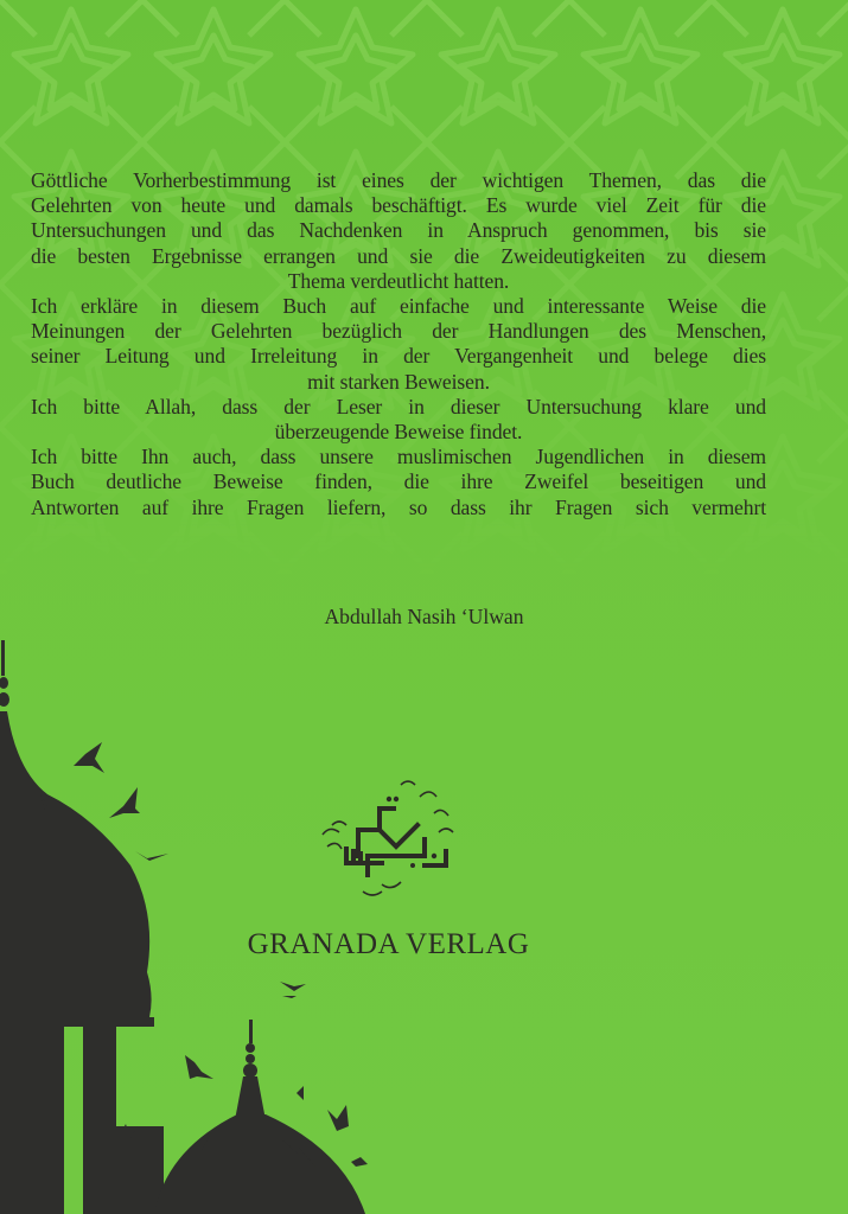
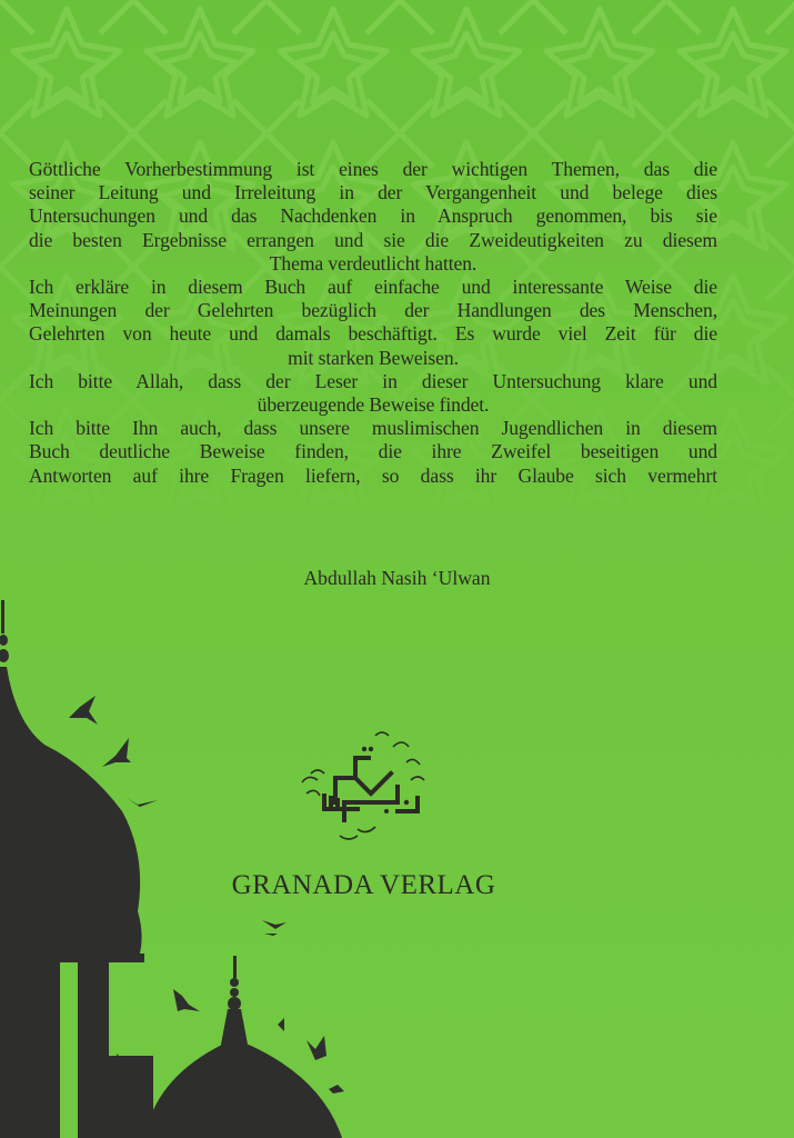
  Göttliche Vorherbestimmung ist eines der wichtigen Themen, das die
- Gelehrten von heute und damals beschäftigt. Es wurde viel Zeit für die
+ seiner Leitung und Irreleitung in der Vergangenheit und belege dies
  Untersuchungen und das Nachdenken in Anspruch genommen, bis sie
  die besten Ergebnisse errangen und sie die Zweideutigkeiten zu diesem
  Thema verdeutlicht hatten.
  Ich erkläre in diesem Buch auf einfache und interessante Weise die
  Meinungen der Gelehrten bezüglich der Handlungen des Menschen,
- seiner Leitung und Irreleitung in der Vergangenheit und belege dies
+ Gelehrten von heute und damals beschäftigt. Es wurde viel Zeit für die
  mit starken Beweisen.
  Ich bitte Allah, dass der Leser in dieser Untersuchung klare und
  überzeugende Beweise findet.
  Ich bitte Ihn auch, dass unsere muslimischen Jugendlichen in diesem
  Buch deutliche Beweise finden, die ihre Zweifel beseitigen und
- Antworten auf ihre Fragen liefern, so dass ihr Fragen sich vermehrt
+ Antworten auf ihre Fragen liefern, so dass ihr Glaube sich vermehrt
  Abdullah Nasih ‘Ulwan
  GRANADA VERLAG
